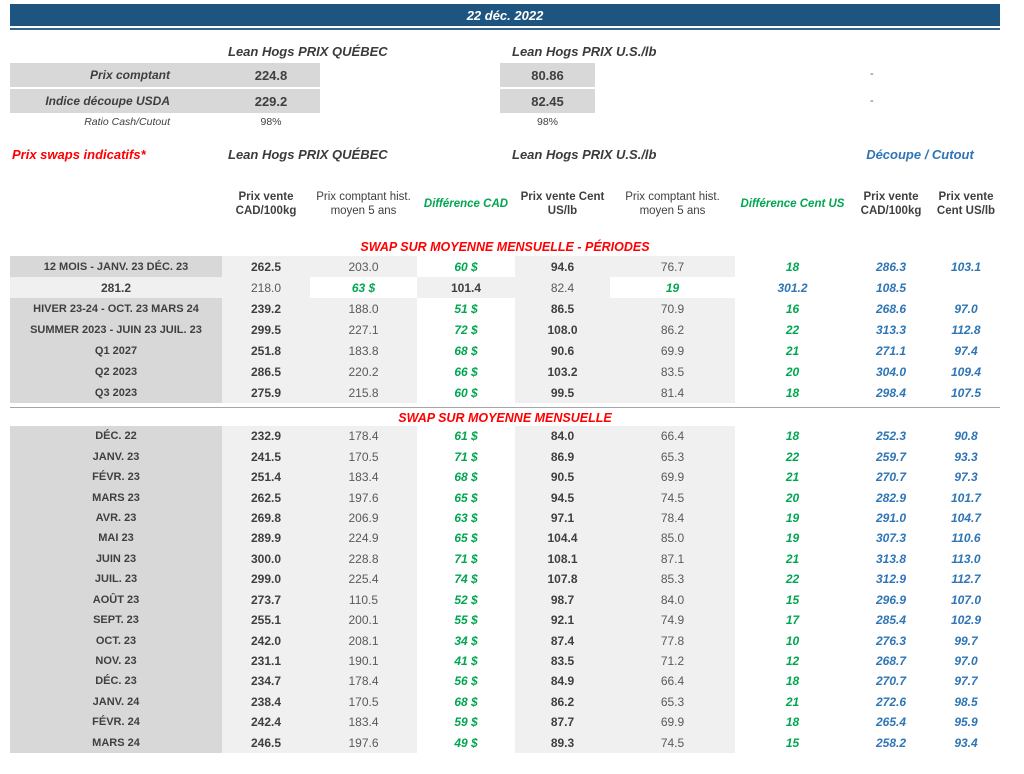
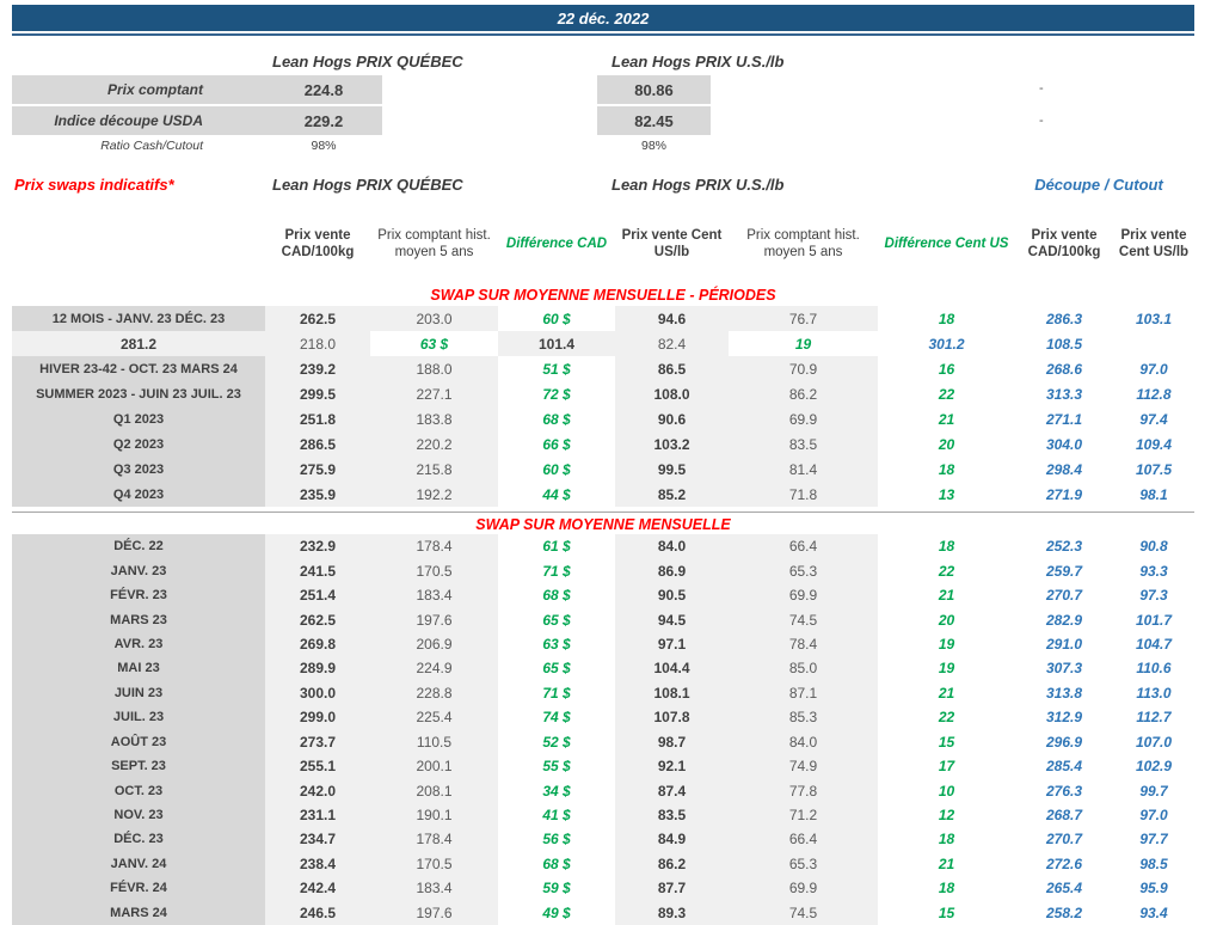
  22 déc. 2022
  Lean Hogs PRIX QUÉBEC
  Lean Hogs PRIX U.S./lb
  Prix comptant
  224.8
  80.86
  -
  Indice découpe USDA
  229.2
  82.45
  -
  Ratio Cash/Cutout
  98%
  98%
  Prix swaps indicatifs*
  Lean Hogs PRIX QUÉBEC
  Lean Hogs PRIX U.S./lb
  Découpe / Cutout
  Prix vente CAD/100kg
  Prix comptant hist. moyen 5 ans
  Différence CAD
  Prix vente Cent US/lb
  Prix comptant hist. moyen 5 ans
  Différence Cent US
  Prix vente CAD/100kg
  Prix vente Cent US/lb
  SWAP SUR MOYENNE MENSUELLE - PÉRIODES
  12 MOIS - JANV. 23 DÉC. 23
  262.5
  203.0
  60 $
  94.6
  76.7
  18
  286.3
  103.1
  281.2
  218.0
  63 $
  101.4
  82.4
  19
  301.2
  108.5
- HIVER 23-24 - OCT. 23 MARS 24
+ HIVER 23-42 - OCT. 23 MARS 24
  239.2
  188.0
  51 $
  86.5
  70.9
  16
  268.6
  97.0
  SUMMER 2023 - JUIN 23 JUIL. 23
  299.5
  227.1
  72 $
  108.0
  86.2
  22
  313.3
  112.8
- Q1 2027
+ Q1 2023
  251.8
  183.8
  68 $
  90.6
  69.9
  21
  271.1
  97.4
  Q2 2023
  286.5
  220.2
  66 $
  103.2
  83.5
  20
  304.0
  109.4
  Q3 2023
  275.9
  215.8
  60 $
  99.5
  81.4
  18
  298.4
  107.5
+ Q4 2023
+ 235.9
+ 192.2
+ 44 $
+ 85.2
+ 71.8
+ 13
+ 271.9
+ 98.1
  SWAP SUR MOYENNE MENSUELLE
  DÉC. 22
  232.9
  178.4
  61 $
  84.0
  66.4
  18
  252.3
  90.8
  JANV. 23
  241.5
  170.5
  71 $
  86.9
  65.3
  22
  259.7
  93.3
  FÉVR. 23
  251.4
  183.4
  68 $
  90.5
  69.9
  21
  270.7
  97.3
  MARS 23
  262.5
  197.6
  65 $
  94.5
  74.5
  20
  282.9
  101.7
  AVR. 23
  269.8
  206.9
  63 $
  97.1
  78.4
  19
  291.0
  104.7
  MAI 23
  289.9
  224.9
  65 $
  104.4
  85.0
  19
  307.3
  110.6
  JUIN 23
  300.0
  228.8
  71 $
  108.1
  87.1
  21
  313.8
  113.0
  JUIL. 23
  299.0
  225.4
  74 $
  107.8
  85.3
  22
  312.9
  112.7
  AOÛT 23
  273.7
  110.5
  52 $
  98.7
  84.0
  15
  296.9
  107.0
  SEPT. 23
  255.1
  200.1
  55 $
  92.1
  74.9
  17
  285.4
  102.9
  OCT. 23
  242.0
  208.1
  34 $
  87.4
  77.8
  10
  276.3
  99.7
  NOV. 23
  231.1
  190.1
  41 $
  83.5
  71.2
  12
  268.7
  97.0
  DÉC. 23
  234.7
  178.4
  56 $
  84.9
  66.4
  18
  270.7
  97.7
  JANV. 24
  238.4
  170.5
  68 $
  86.2
  65.3
  21
  272.6
  98.5
  FÉVR. 24
  242.4
  183.4
  59 $
  87.7
  69.9
  18
  265.4
  95.9
  MARS 24
  246.5
  197.6
  49 $
  89.3
  74.5
  15
  258.2
  93.4
